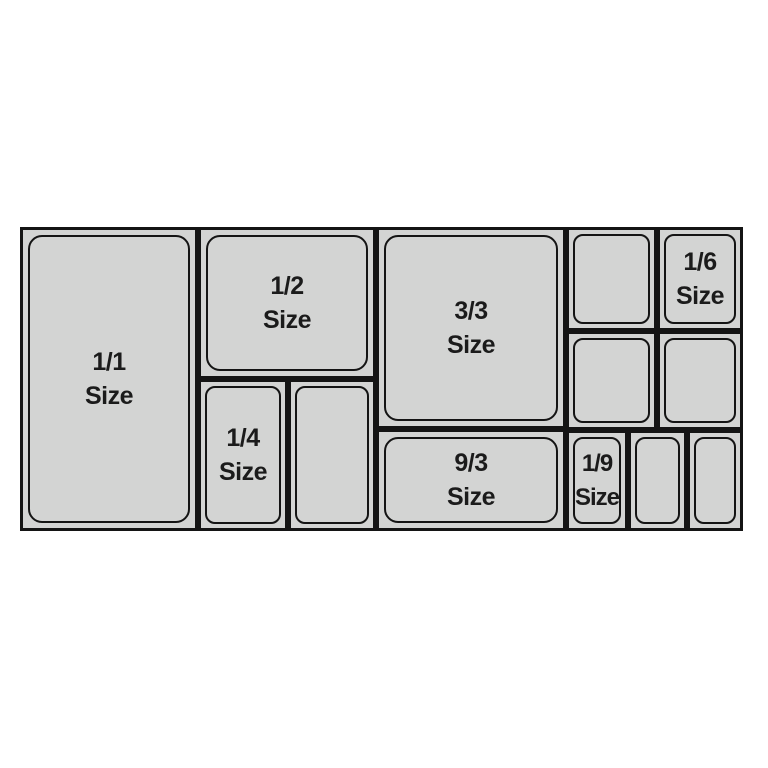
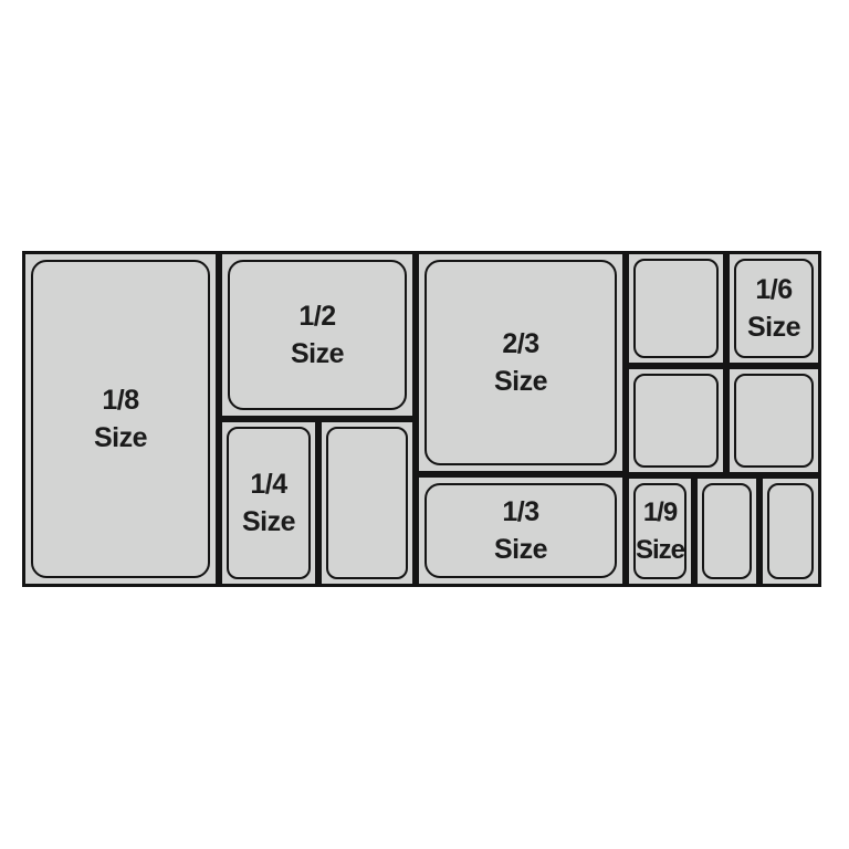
- 1/1
+ 1/8
  Size
  1/2
  Size
  1/4
  Size
- 3/3
+ 2/3
  Size
- 9/3
+ 1/3
  Size
  1/6
  Size
  1/9
  Size
